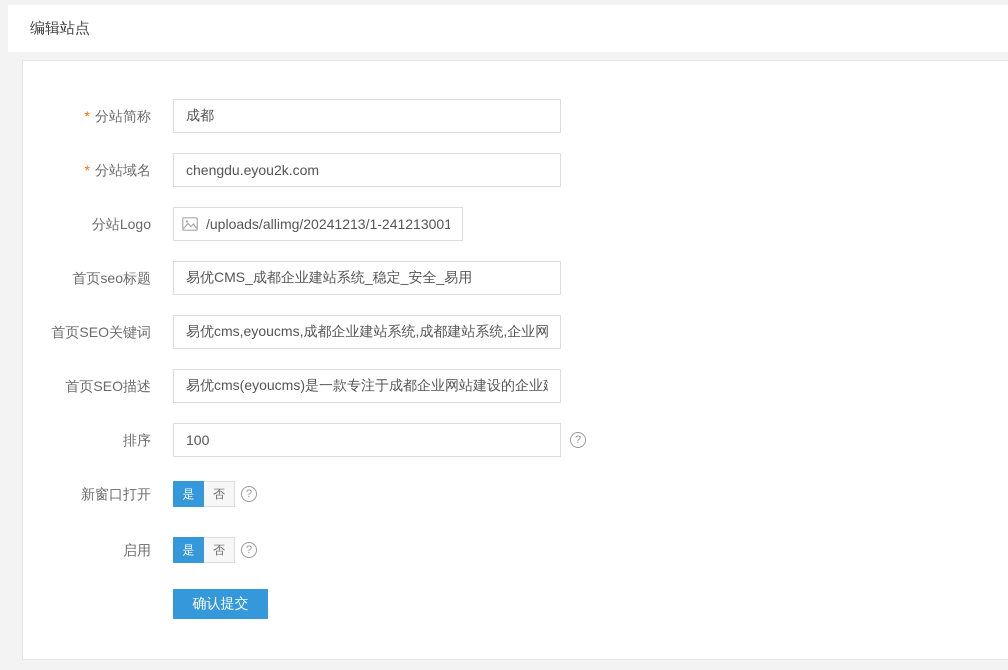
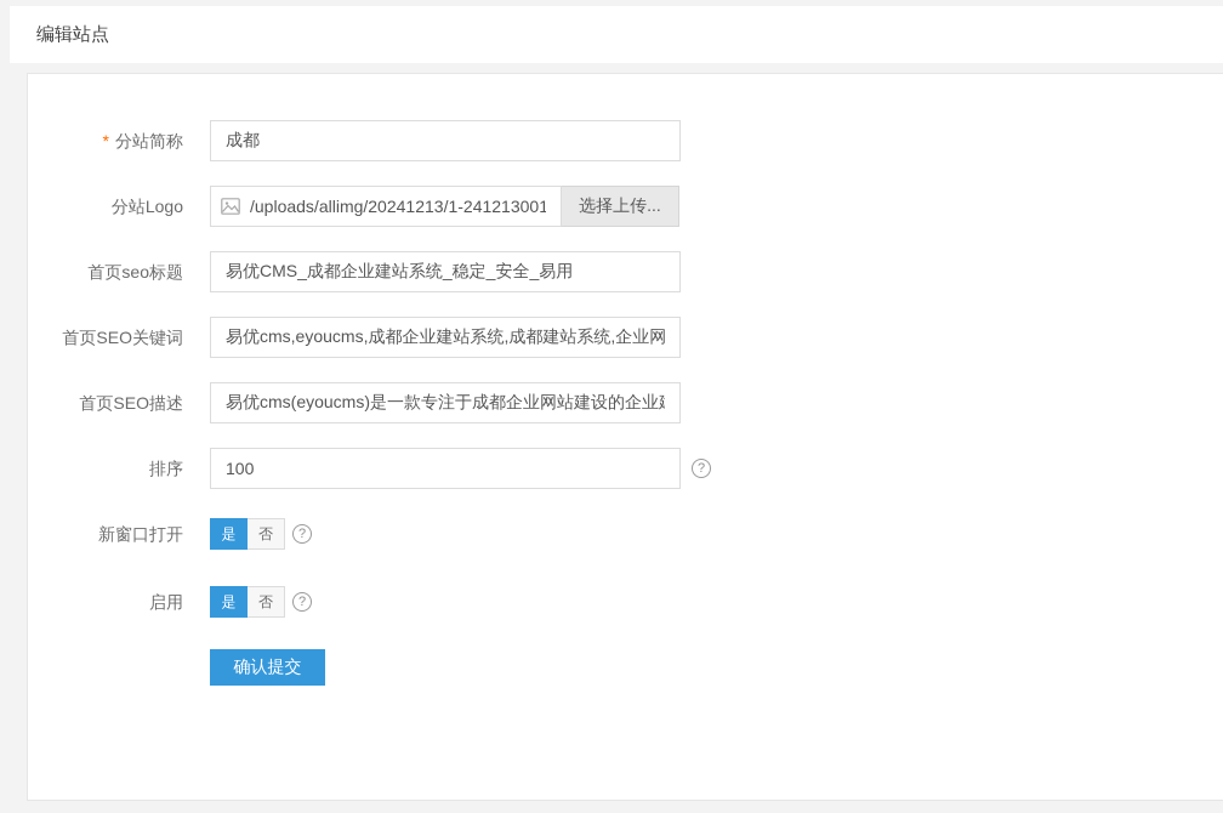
  编辑站点
  * 分站简称
  成都
- * 分站域名
- chengdu.eyou2k.com
  分站Logo
  /uploads/allimg/20241213/1-241213001
+ 选择上传...
  首页seo标题
  易优CMS_成都企业建站系统_稳定_安全_易用
  首页SEO关键词
  易优cms,eyoucms,成都企业建站系统,成都建站系统,企业网
  首页SEO描述
  易优cms(eyoucms)是一款专注于成都企业网站建设的企业
  排序
  100
  ?
  新窗口打开
  是
  否
  ?
  启用
  是
  否
  ?
  确认提交
